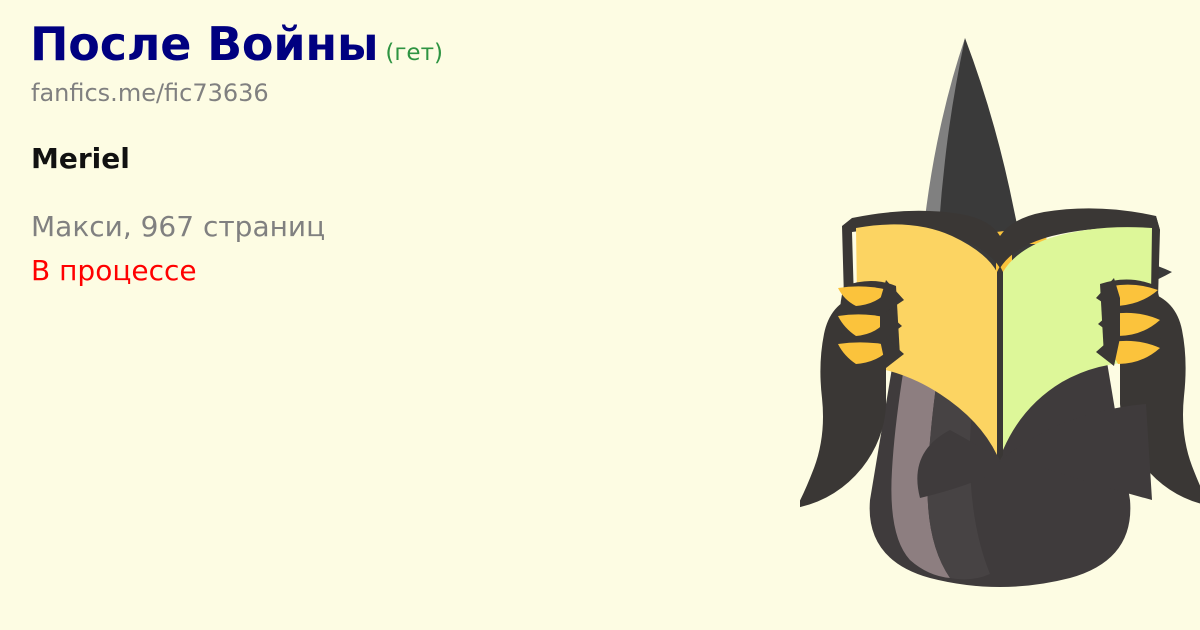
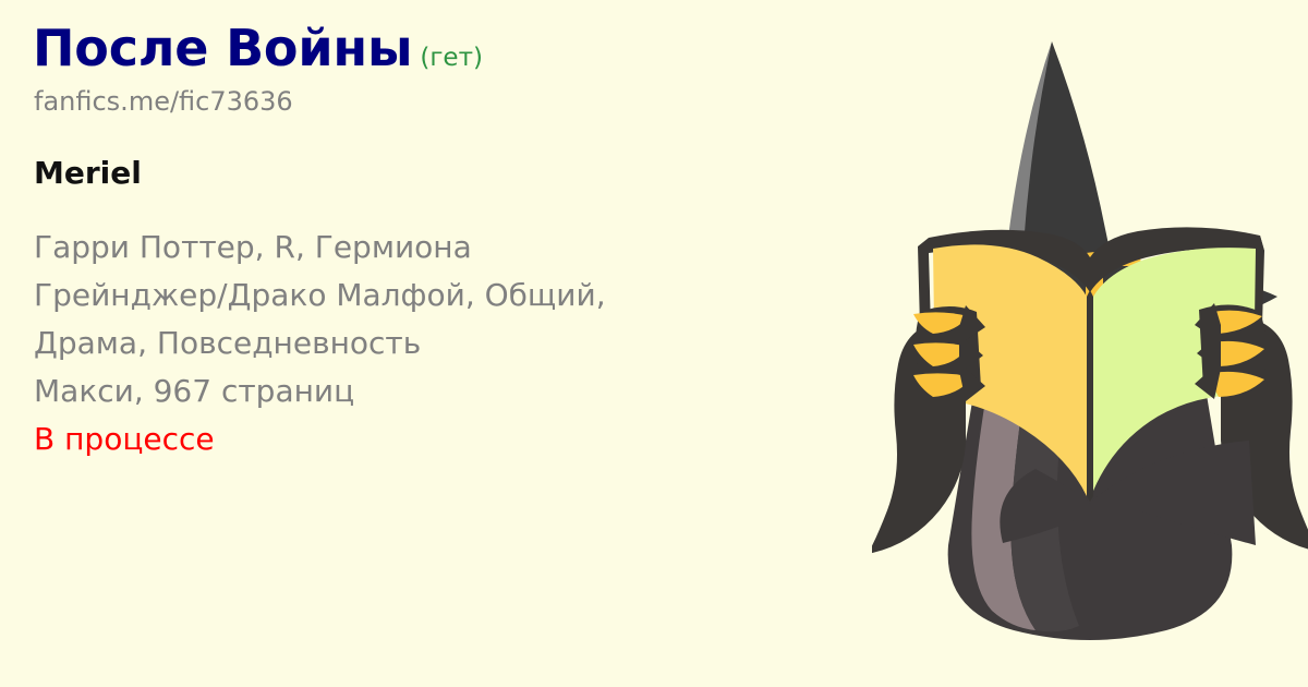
  После Войны (гет)
  fanfics.me/fic73636
  Meriel
+ Гарри Поттер, R, Гермиона
+ Грейнджер/Драко Малфой, Общий,
+ Драма, Повседневность
  Макси, 967 страниц
  В процессе
